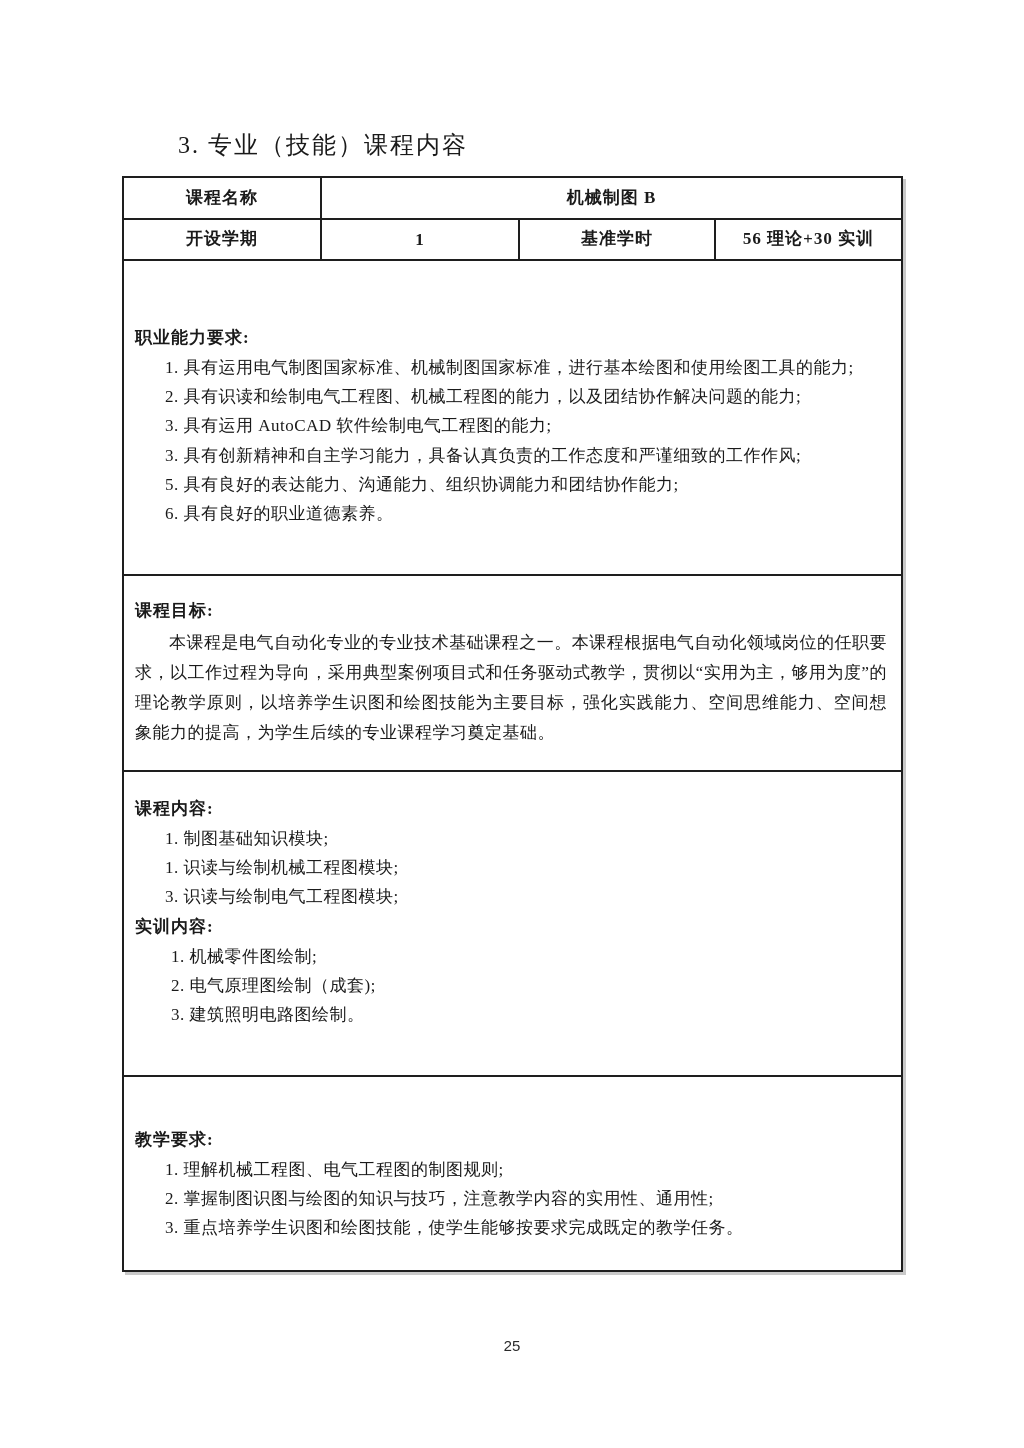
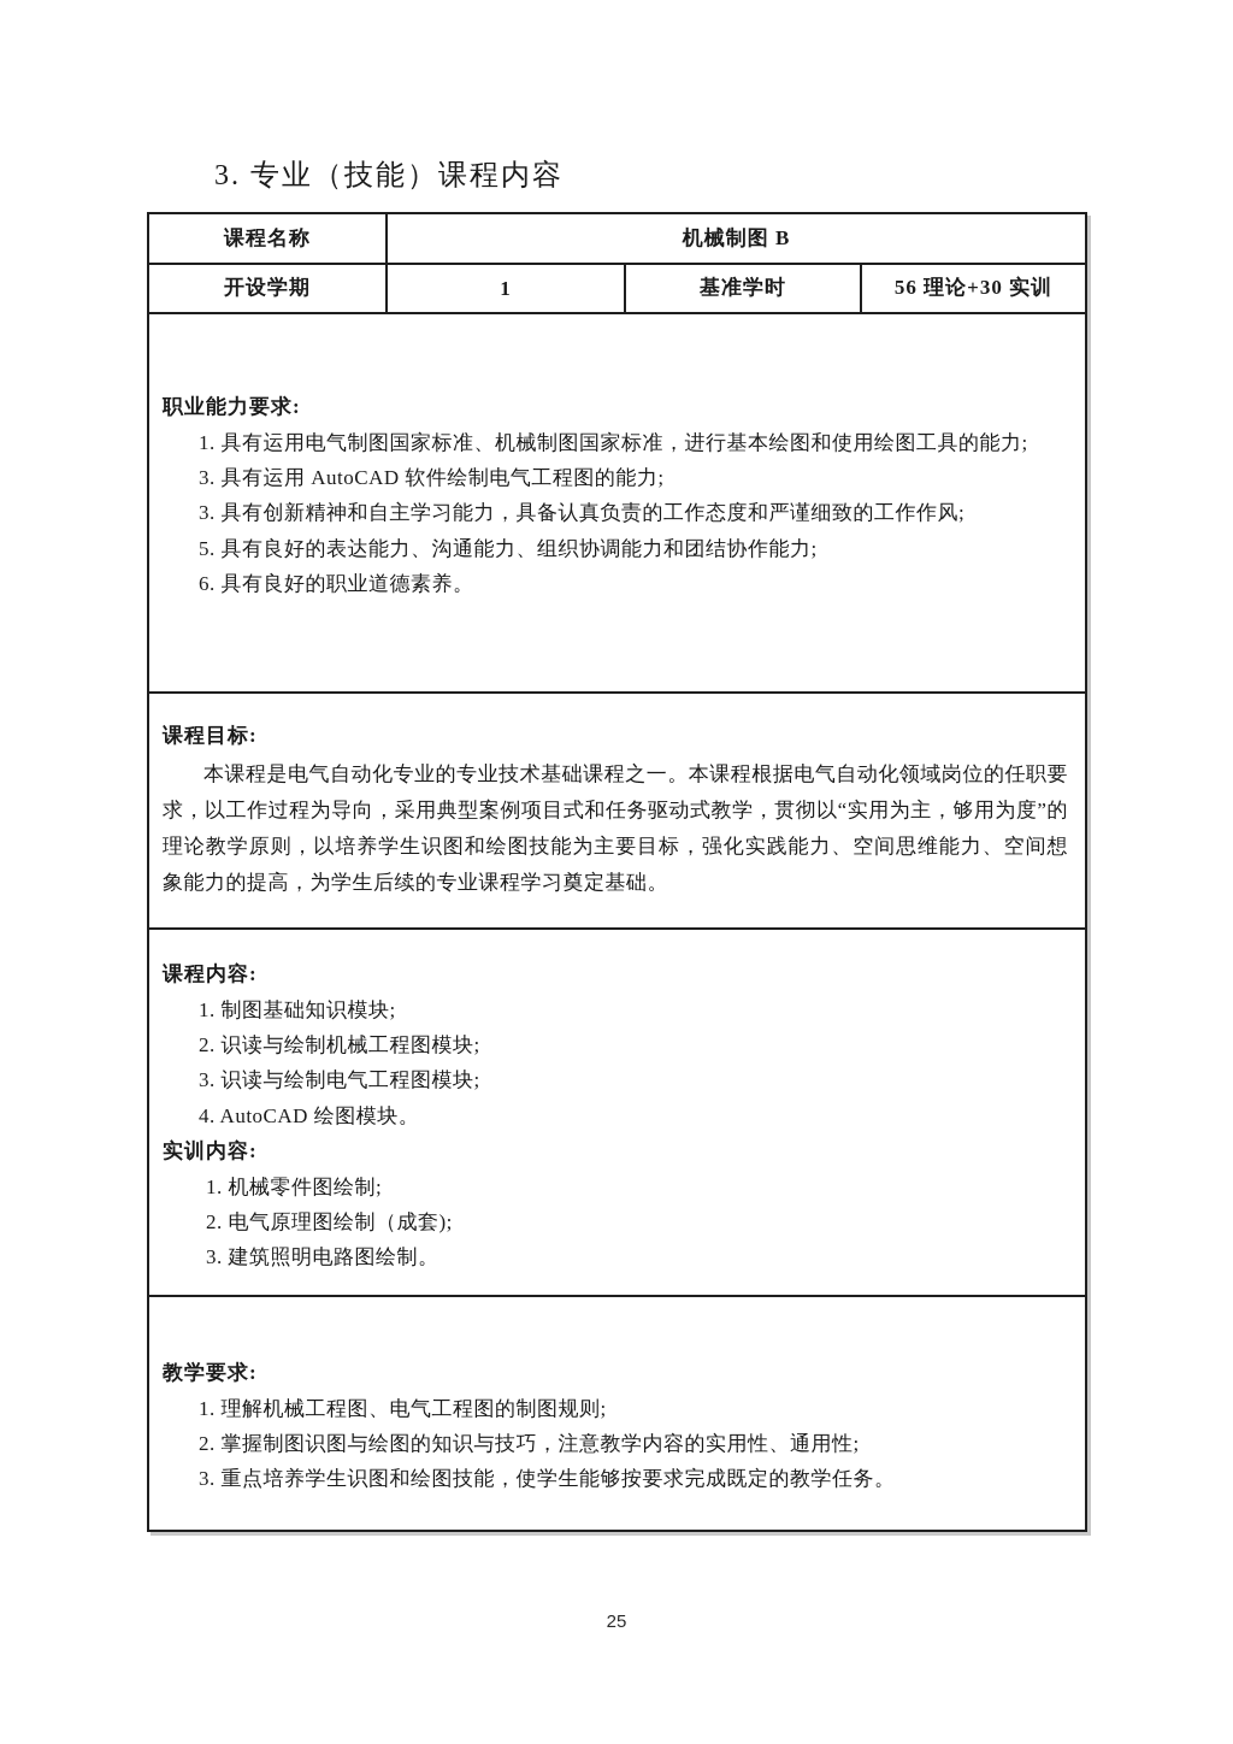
  3. 专业（技能）课程内容
  课程名称
  机械制图 B
  开设学期
  1
  基准学时
  56 理论+30 实训
  职业能力要求:
  1. 具有运用电气制图国家标准、机械制图国家标准，进行基本绘图和使用绘图工具的能力;
- 2. 具有识读和绘制电气工程图、机械工程图的能力，以及团结协作解决问题的能力;
  3. 具有运用 AutoCAD 软件绘制电气工程图的能力;
  3. 具有创新精神和自主学习能力，具备认真负责的工作态度和严谨细致的工作作风;
  5. 具有良好的表达能力、沟通能力、组织协调能力和团结协作能力;
  6. 具有良好的职业道德素养。
  课程目标:
  本课程是电气自动化专业的专业技术基础课程之一。本课程根据电气自动化领域岗位的任职要求，以工作过程为导向，采用典型案例项目式和任务驱动式教学，贯彻以“实用为主，够用为度”的理论教学原则，以培养学生识图和绘图技能为主要目标，强化实践能力、空间思维能力、空间想象能力的提高，为学生后续的专业课程学习奠定基础。
  课程内容:
  1. 制图基础知识模块;
- 1. 识读与绘制机械工程图模块;
+ 2. 识读与绘制机械工程图模块;
  3. 识读与绘制电气工程图模块;
+ 4. AutoCAD 绘图模块。
  实训内容:
  1. 机械零件图绘制;
  2. 电气原理图绘制（成套);
  3. 建筑照明电路图绘制。
  教学要求:
  1. 理解机械工程图、电气工程图的制图规则;
  2. 掌握制图识图与绘图的知识与技巧，注意教学内容的实用性、通用性;
  3. 重点培养学生识图和绘图技能，使学生能够按要求完成既定的教学任务。
  25
